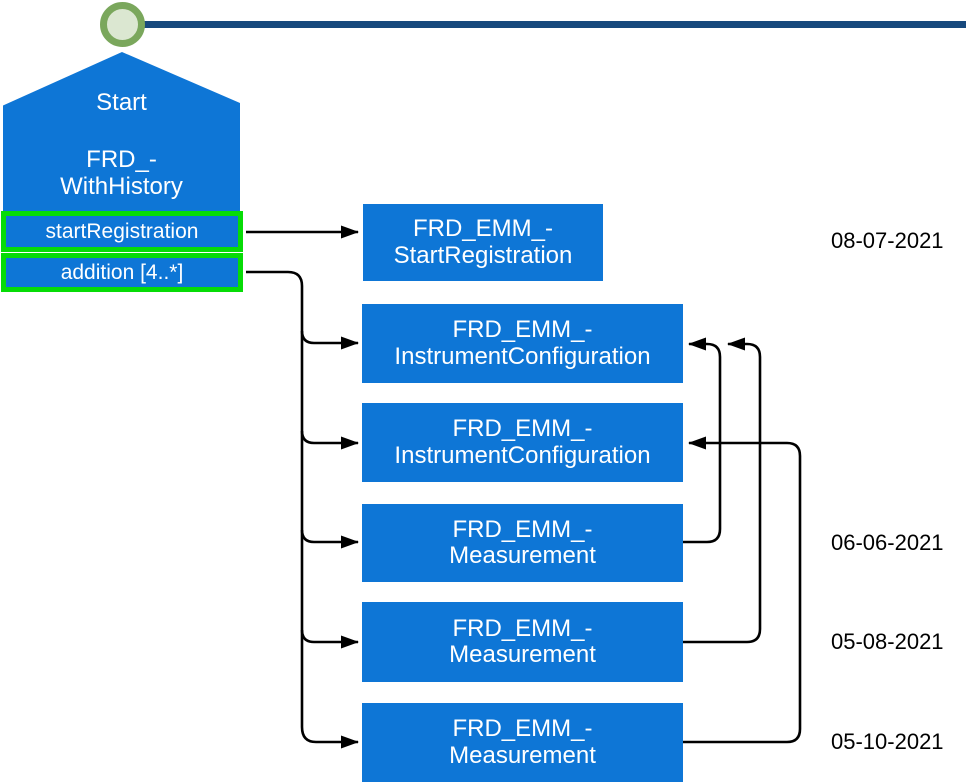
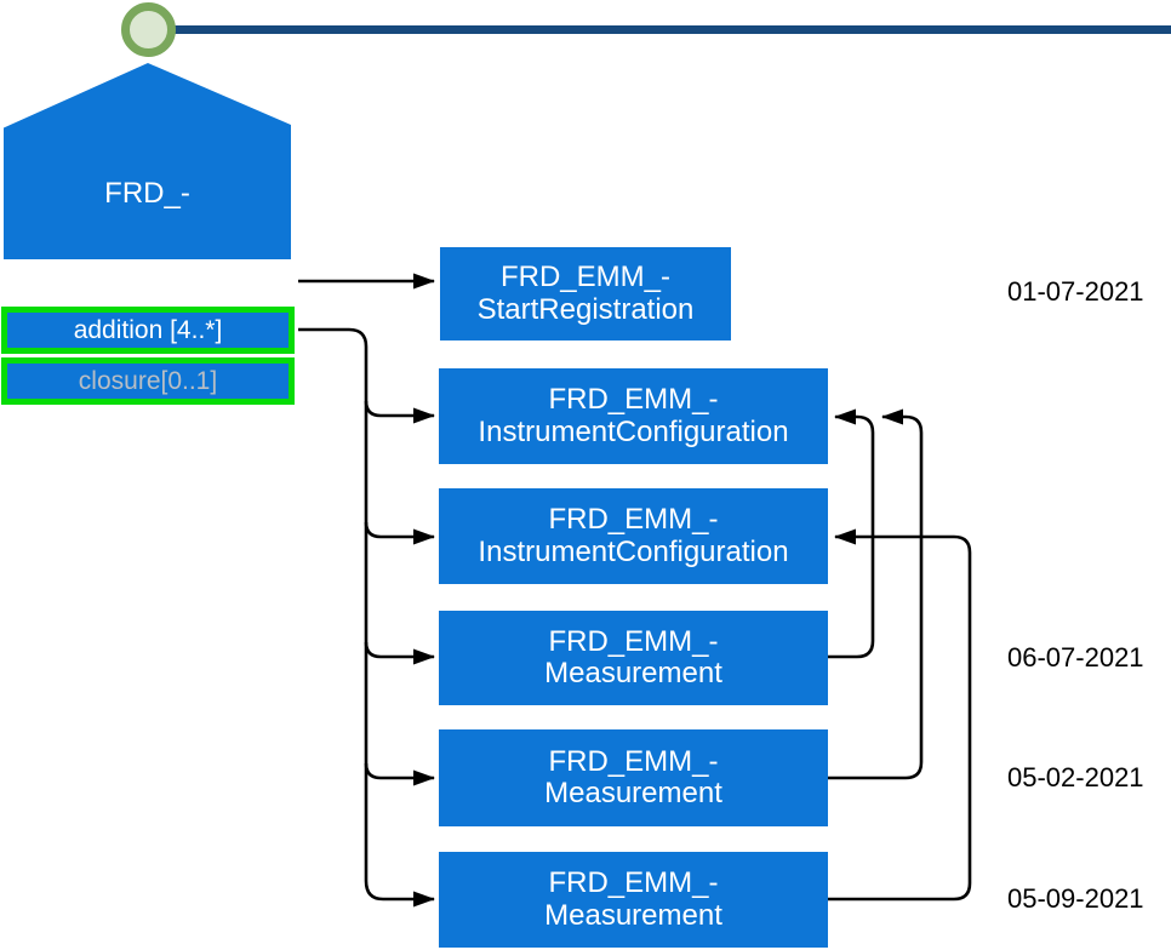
- Start
  FRD_-
- WithHistory
- startRegistration
  addition [4..*]
+ closure[0..1]
  FRD_EMM_-
  StartRegistration
  FRD_EMM_-
  InstrumentConfiguration
  FRD_EMM_-
  InstrumentConfiguration
  FRD_EMM_-
  Measurement
  FRD_EMM_-
  Measurement
  FRD_EMM_-
  Measurement
- 08-07-2021
+ 01-07-2021
- 06-06-2021
+ 06-07-2021
- 05-08-2021
+ 05-02-2021
- 05-10-2021
+ 05-09-2021
